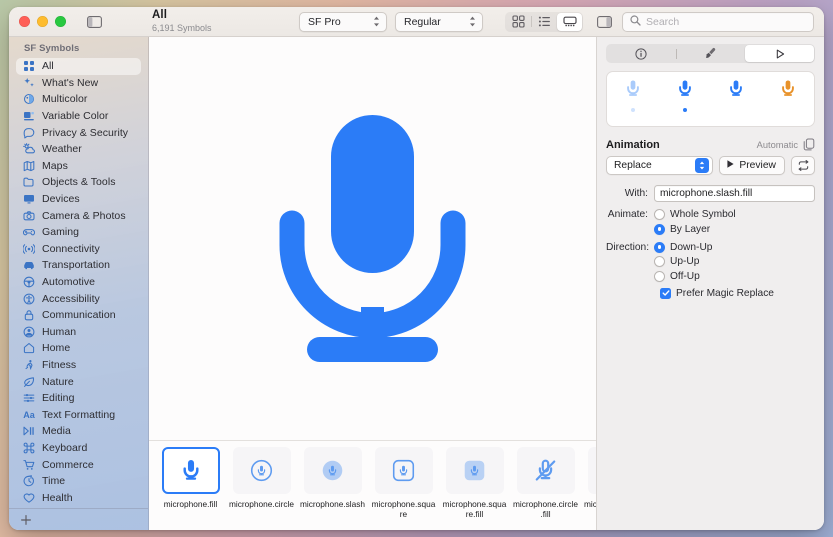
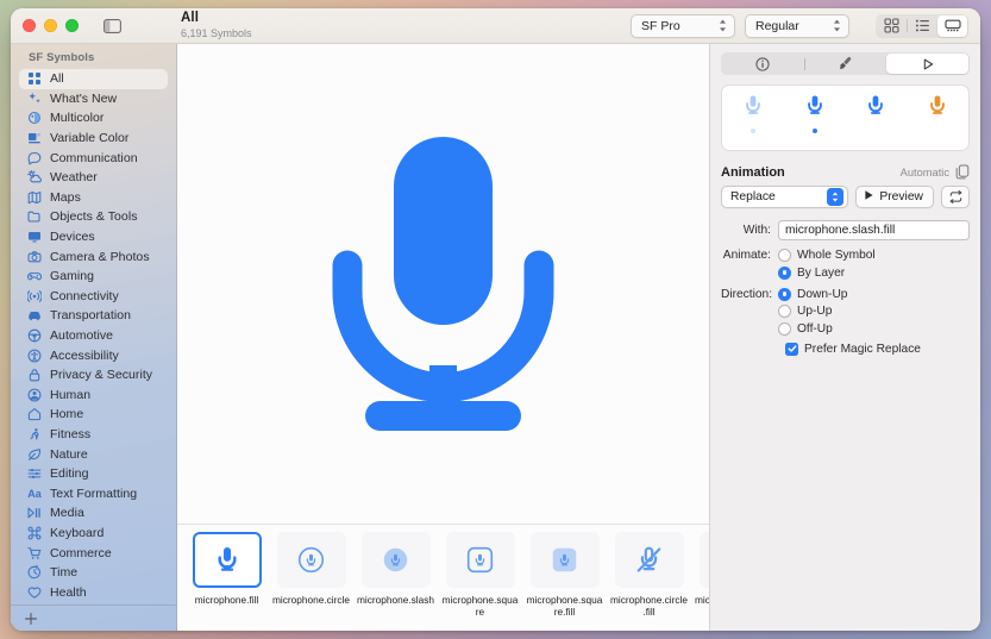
  All
  6,191 Symbols
  SF Pro
  Regular
- Search
  SF Symbols
  All
  What's New
  Multicolor
  Variable Color
- Privacy & Security
+ Communication
  Weather
  Maps
  Objects & Tools
  Devices
  Camera & Photos
  Gaming
  Connectivity
  Transportation
  Automotive
  Accessibility
- Communication
+ Privacy & Security
  Human
  Home
  Fitness
  Nature
  Editing
  Aa
  Text Formatting
  Media
  Keyboard
  Commerce
  Time
  Health
  microphone.fill
  microphone.circle
  microphone.slash
  microphone.square
  microphone.square.fill
  microphone.circle.fill
  Animation
  Automatic
  Replace
  Preview
  With:
  microphone.slash.fill
  Animate:
  Whole Symbol
  By Layer
  Direction:
  Down-Up
  Up-Up
  Off-Up
  Prefer Magic Replace
